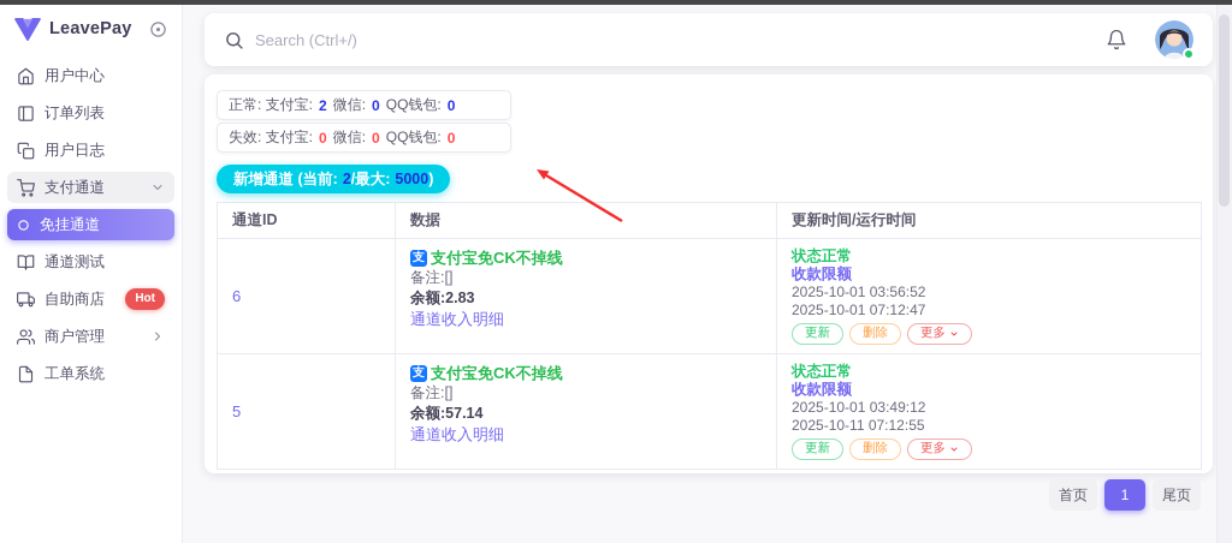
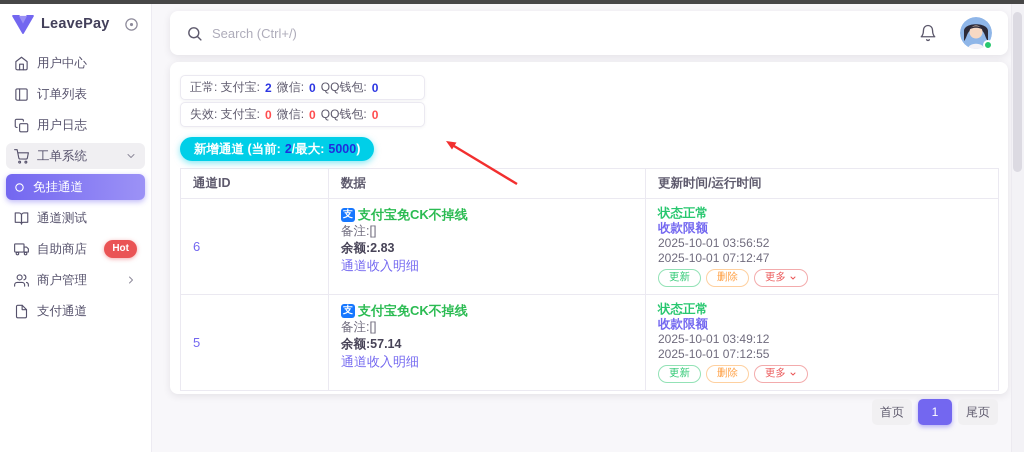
  LeavePay
  用户中心
  订单列表
  用户日志
- 支付通道
+ 工单系统
  免挂通道
  通道测试
  自助商店
  Hot
  商户管理
- 工单系统
+ 支付通道
  Search (Ctrl+/)
  正常: 支付宝:
  2
  微信:
  0
  QQ钱包:
  0
  失效: 支付宝:
  0
  微信:
  0
  QQ钱包:
  0
  新增通道 (当前:
  2
  /最大:
  5000
  )
  通道ID	数据	更新时间/运行时间
  6	支 支付宝免CK不掉线 备注:[] 余额:2.83 通道收入明细	状态正常 收款限额 2025-10-01 03:56:52 2025-10-01 07:12:47 更新 删除 更多
- 5	支 支付宝免CK不掉线 备注:[] 余额:57.14 通道收入明细	状态正常 收款限额 2025-10-01 03:49:12 2025-10-11 07:12:55 更新 删除 更多
+ 5	支 支付宝免CK不掉线 备注:[] 余额:57.14 通道收入明细	状态正常 收款限额 2025-10-01 03:49:12 2025-10-01 07:12:55 更新 删除 更多
  首页
  1
  尾页
